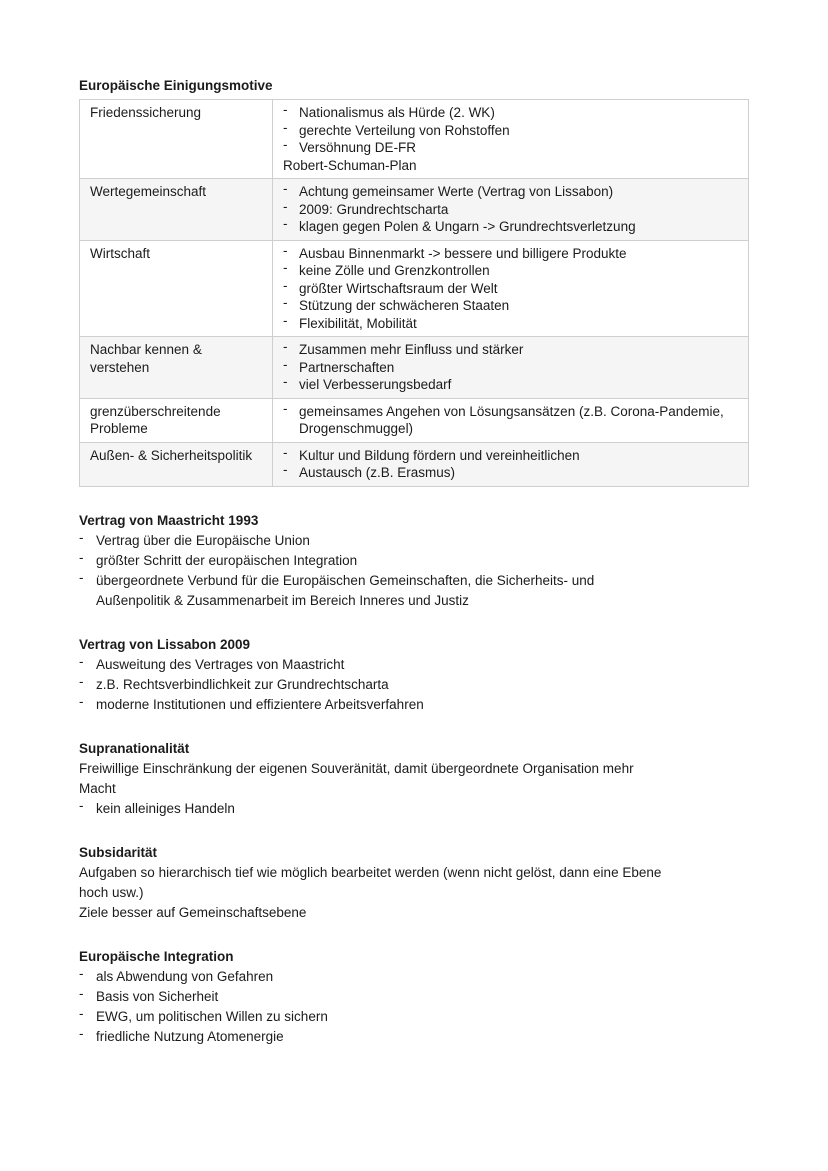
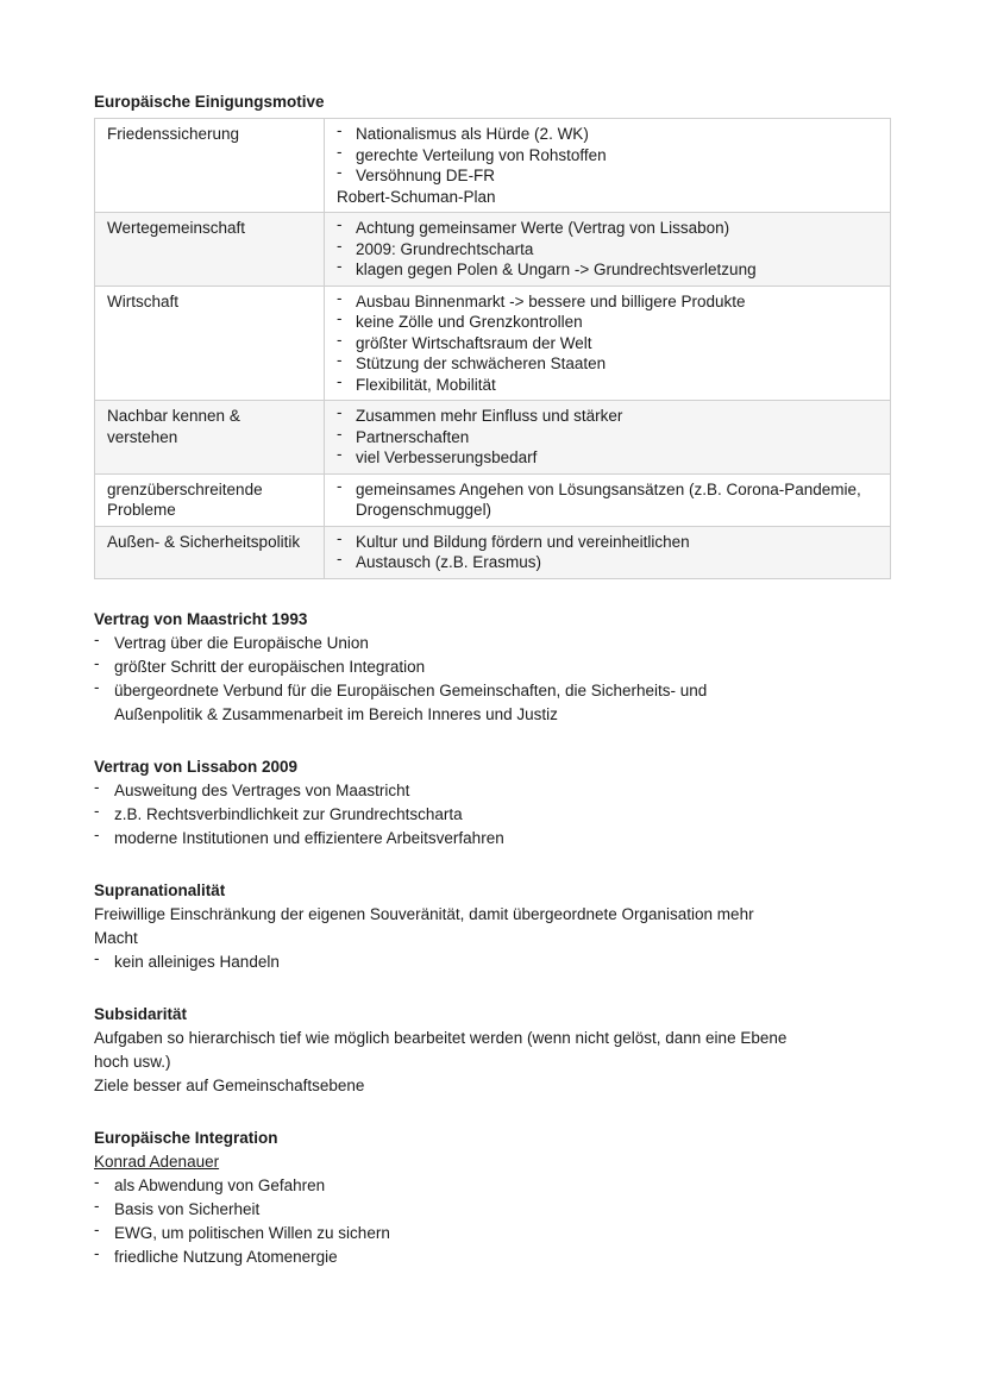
  Europäische Einigungsmotive
  Friedenssicherung	- Nationalismus als Hürde (2. WK)- gerechte Verteilung von Rohstoffen- Versöhnung DE-FRRobert-Schuman-Plan
  Wertegemeinschaft	- Achtung gemeinsamer Werte (Vertrag von Lissabon)- 2009: Grundrechtscharta- klagen gegen Polen & Ungarn -> Grundrechtsverletzung
  Wirtschaft	- Ausbau Binnenmarkt -> bessere und billigere Produkte- keine Zölle und Grenzkontrollen- größter Wirtschaftsraum der Welt- Stützung der schwächeren Staaten- Flexibilität, Mobilität
  Nachbar kennen & verstehen	- Zusammen mehr Einfluss und stärker- Partnerschaften- viel Verbesserungsbedarf
  grenzüberschreitende Probleme	- gemeinsames Angehen von Lösungsansätzen (z.B. Corona-Pandemie,Drogenschmuggel)
  Außen- & Sicherheitspolitik	- Kultur und Bildung fördern und vereinheitlichen- Austausch (z.B. Erasmus)
  Vertrag von Maastricht 1993
  -
  Vertrag über die Europäische Union
  -
  größter Schritt der europäischen Integration
  -
  übergeordnete Verbund für die Europäischen Gemeinschaften, die Sicherheits- und
  Außenpolitik & Zusammenarbeit im Bereich Inneres und Justiz
  Vertrag von Lissabon 2009
  -
  Ausweitung des Vertrages von Maastricht
  -
  z.B. Rechtsverbindlichkeit zur Grundrechtscharta
  -
  moderne Institutionen und effizientere Arbeitsverfahren
  Supranationalität
  Freiwillige Einschränkung der eigenen Souveränität, damit übergeordnete Organisation mehr
  Macht
  -
  kein alleiniges Handeln
  Subsidarität
  Aufgaben so hierarchisch tief wie möglich bearbeitet werden (wenn nicht gelöst, dann eine Ebene
  hoch usw.)
  Ziele besser auf Gemeinschaftsebene
  Europäische Integration
+ Konrad Adenauer
  -
  als Abwendung von Gefahren
  -
  Basis von Sicherheit
  -
  EWG, um politischen Willen zu sichern
  -
  friedliche Nutzung Atomenergie
